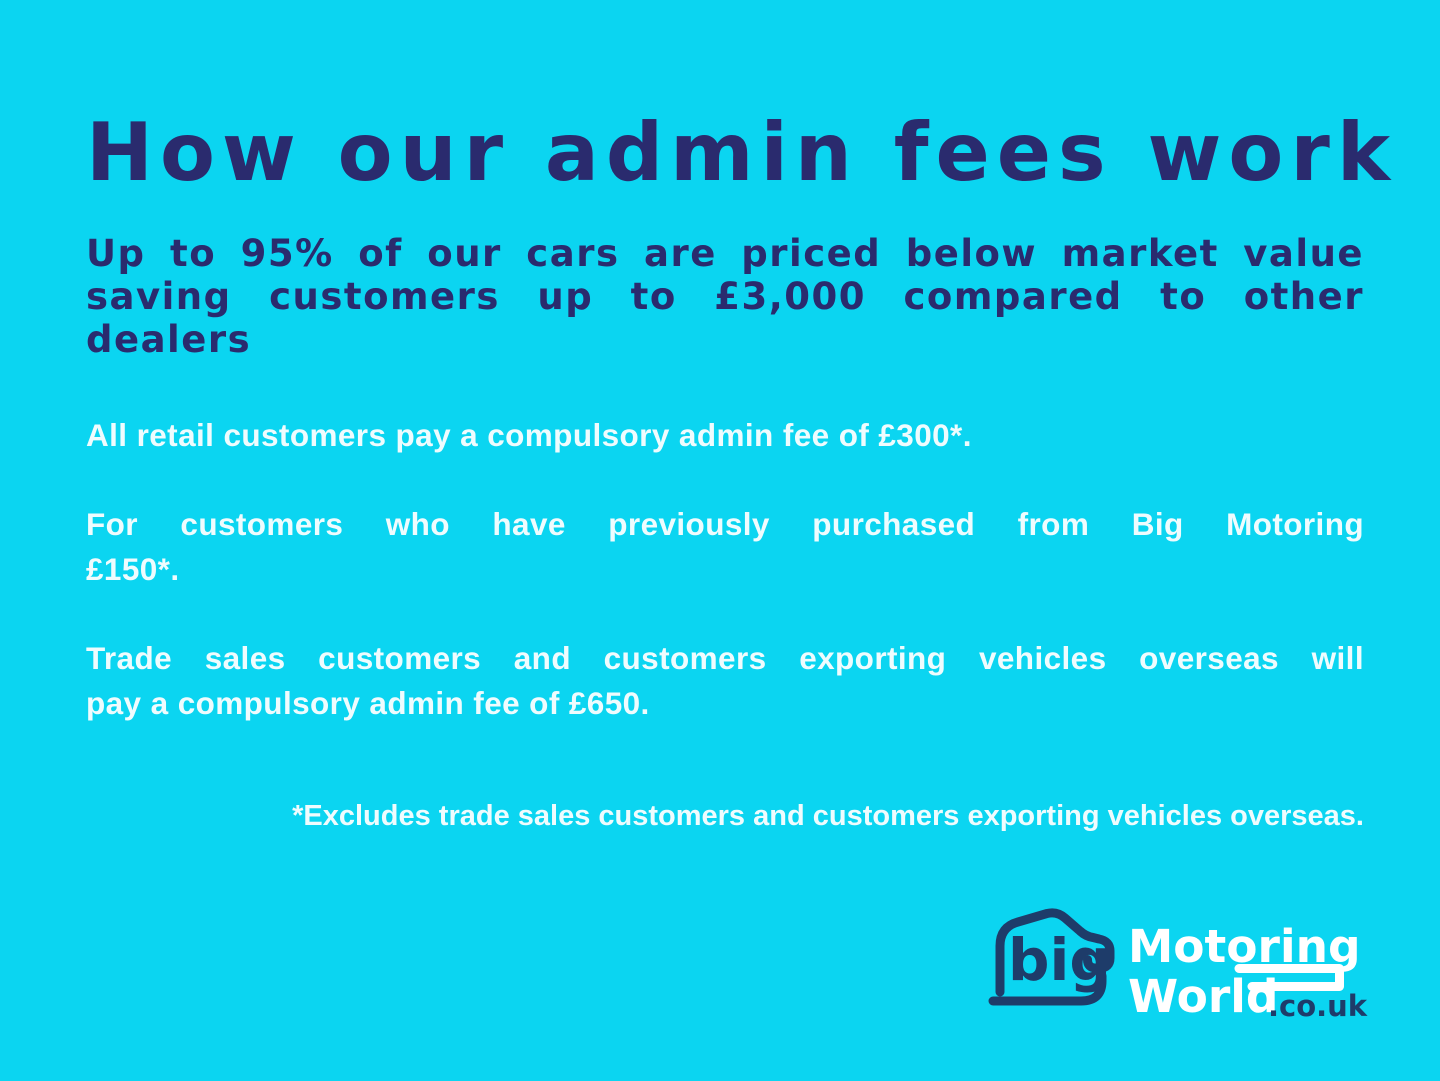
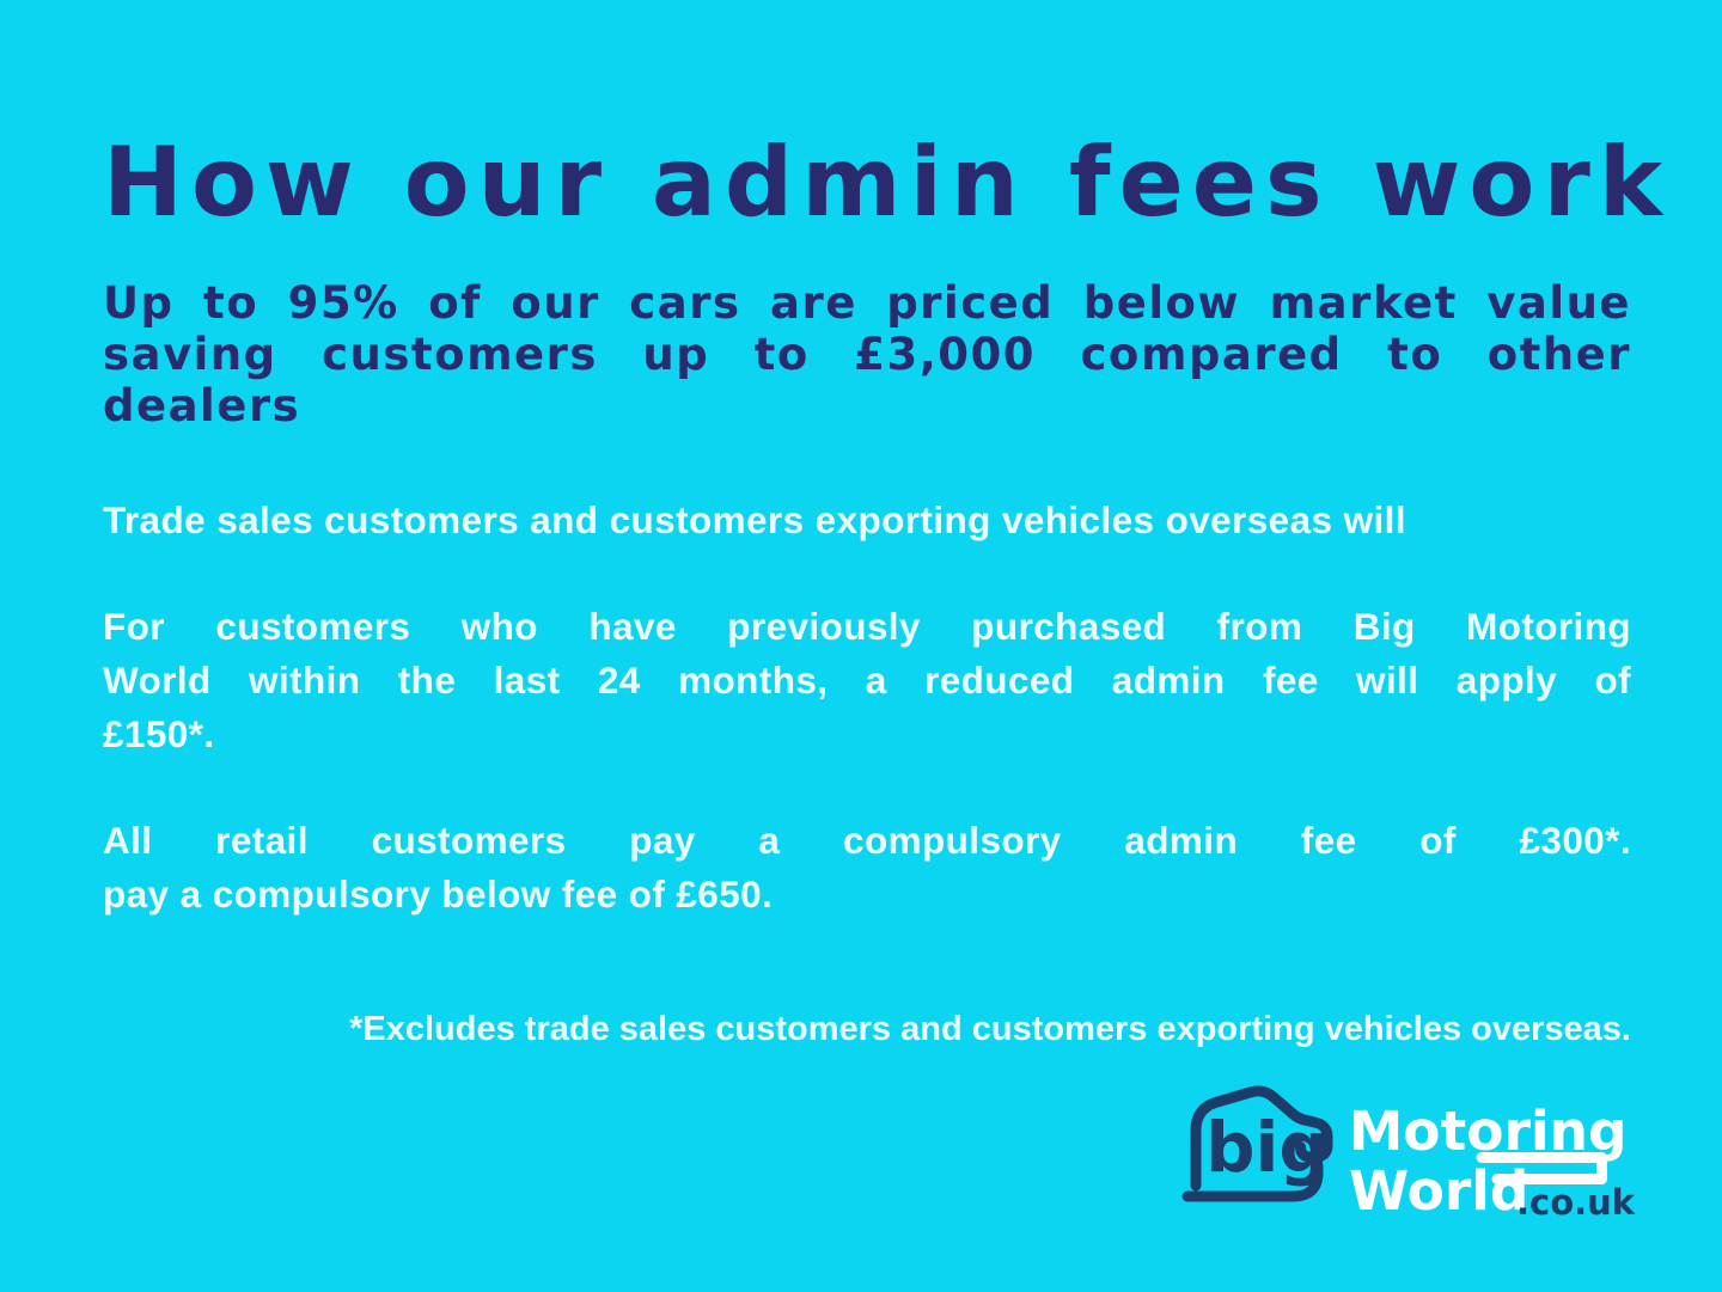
  How our admin fees work
  Up to 95% of our cars are priced below market value
  saving customers up to £3,000 compared to other
  dealers
- All retail customers pay a compulsory admin fee of £300*.
+ Trade sales customers and customers exporting vehicles overseas will
  For customers who have previously purchased from Big Motoring
+ World within the last 24 months, a reduced admin fee will apply of
  £150*.
- Trade sales customers and customers exporting vehicles overseas will
+ All retail customers pay a compulsory admin fee of £300*.
- pay a compulsory admin fee of £650.
+ pay a compulsory below fee of £650.
  *Excludes trade sales customers and customers exporting vehicles overseas.
  big
  Motoring
  World
  .co.uk
